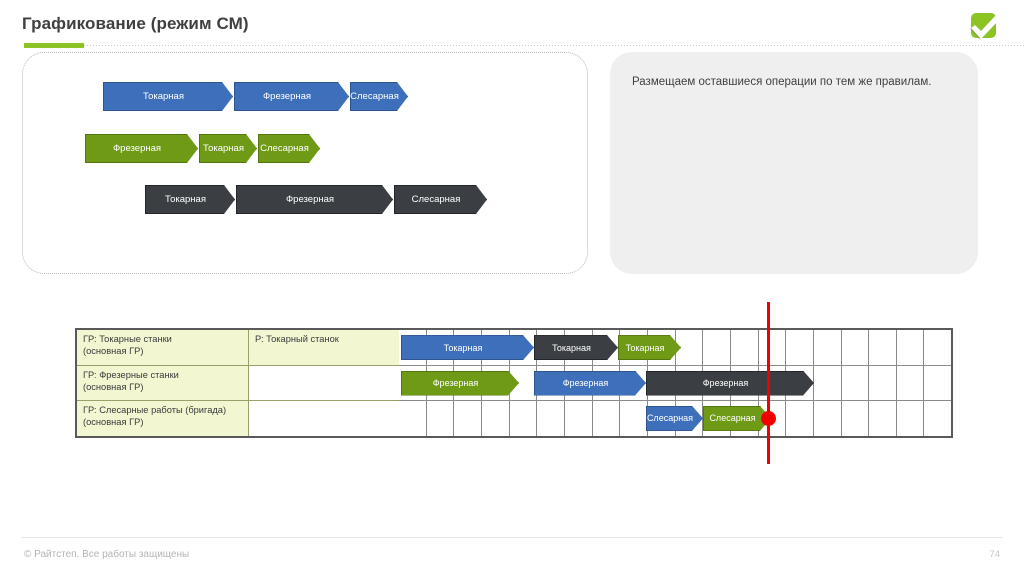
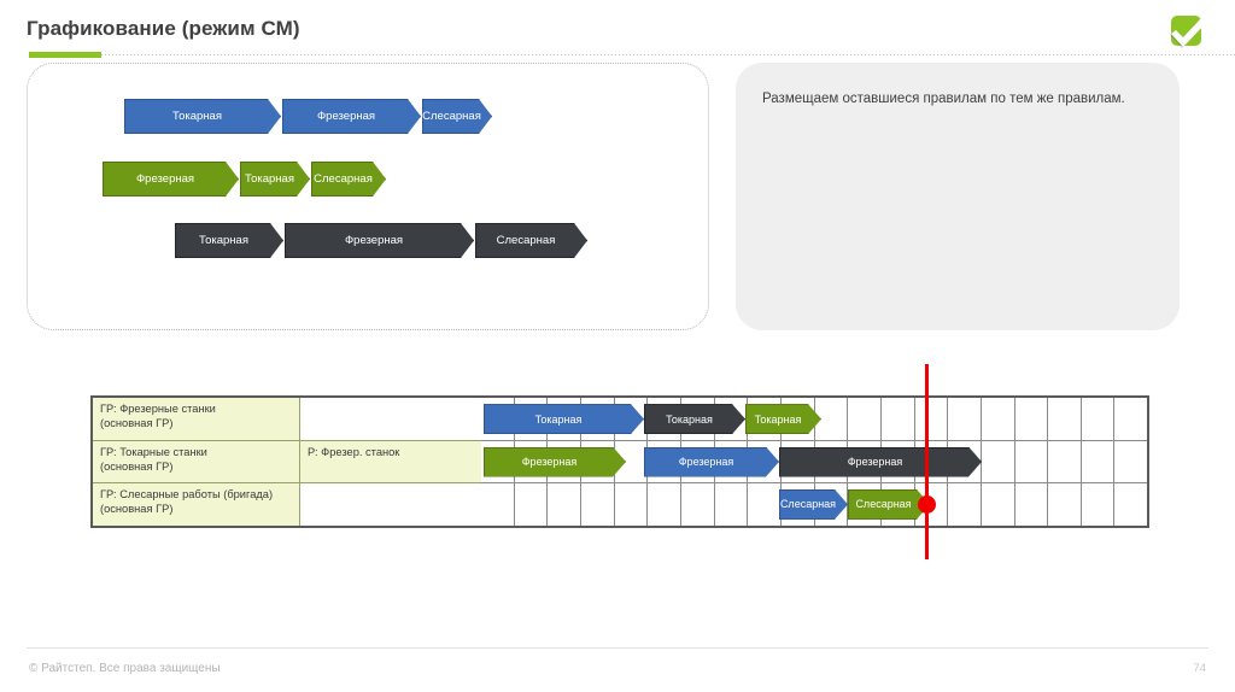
  Графикование (режим СМ)
  Токарная
  Фрезерная
  Слесарная
  Фрезерная
  Токарная
  Слесарная
  Токарная
  Фрезерная
  Слесарная
- Размещаем оставшиеся операции по тем же правилам.
+ Размещаем оставшиеся правилам по тем же правилам.
- ГР: Токарные станки
+ ГР: Фрезерные станки
  (основная ГР)
- Р: Токарный станок
- ГР: Фрезерные станки
+ ГР: Токарные станки
  (основная ГР)
+ Р: Фрезер. станок
  ГР: Слесарные работы (бригада)
  (основная ГР)
  Токарная
  Токарная
  Токарная
  Фрезерная
  Фрезерная
  Фрезерная
  Слесарная
  Слесарная
- © Райтстеп. Все работы защищены
+ © Райтстеп. Все права защищены
  74
